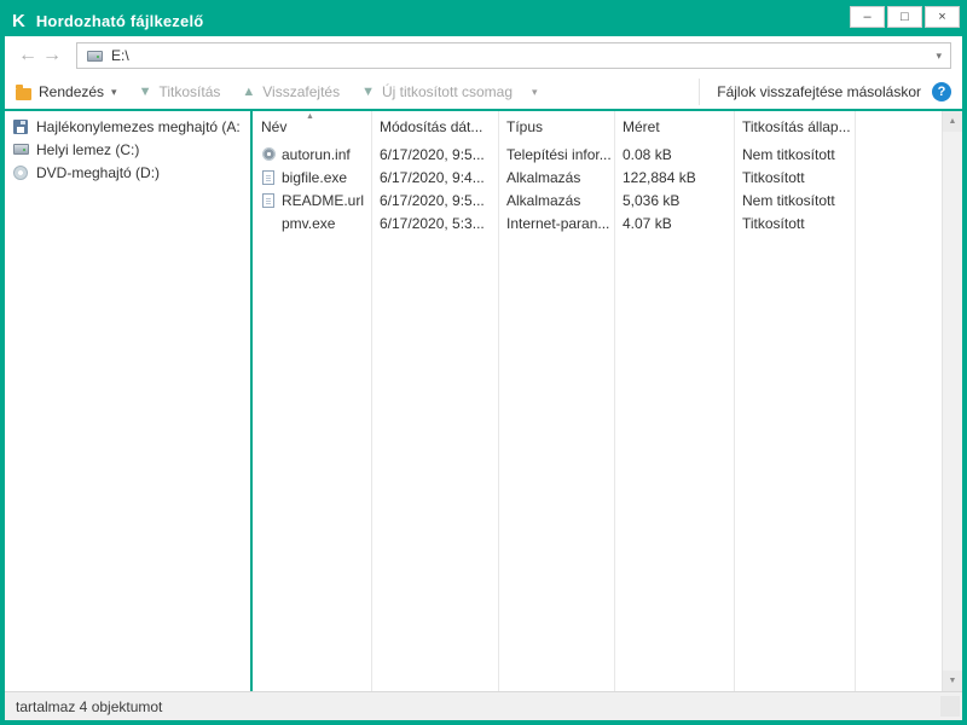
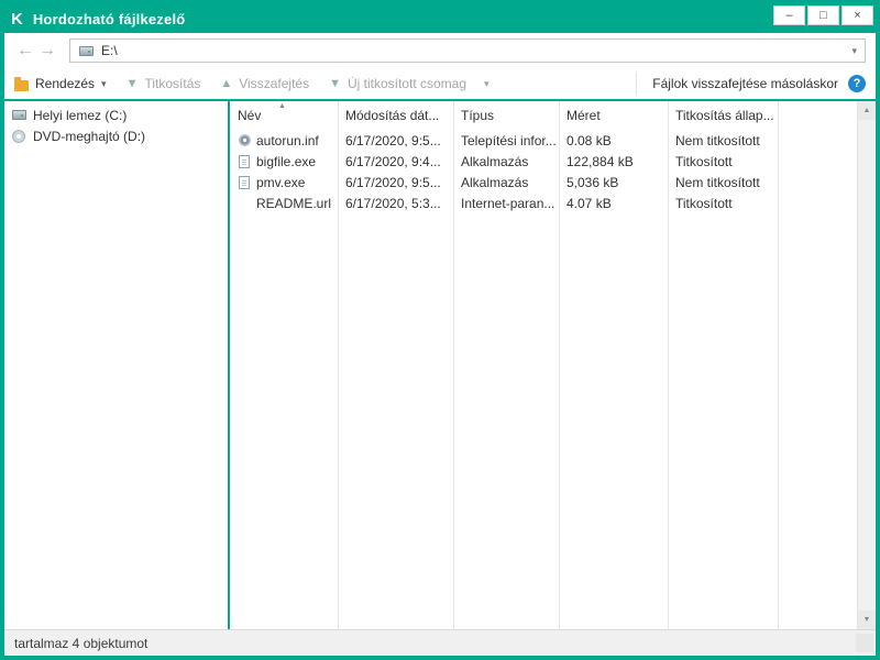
  K
  Hordozható fájlkezelő
  –
  □
  ×
  ←
  →
  E:\
  ▾
  Rendezés
  ▾
  ▼
  Titkosítás
  ▲
  Visszafejtés
  ▼
  Új titkosított csomag
  ▾
  Fájlok visszafejtése másoláskor
  ?
- Hajlékonylemezes meghajtó (A:
  Helyi lemez (C:)
  DVD-meghajtó (D:)
  Név
  Módosítás dát...
  Típus
  Méret
  Titkosítás állap...
  autorun.inf
  6/17/2020, 9:5...
  Telepítési infor...
  0.08 kB
  Nem titkosított
  bigfile.exe
  6/17/2020, 9:4...
  Alkalmazás
  122,884 kB
  Titkosított
- README.url
+ pmv.exe
  6/17/2020, 9:5...
  Alkalmazás
  5,036 kB
  Nem titkosított
- pmv.exe
+ README.url
  6/17/2020, 5:3...
  Internet-paran...
  4.07 kB
  Titkosított
  tartalmaz 4 objektumot
